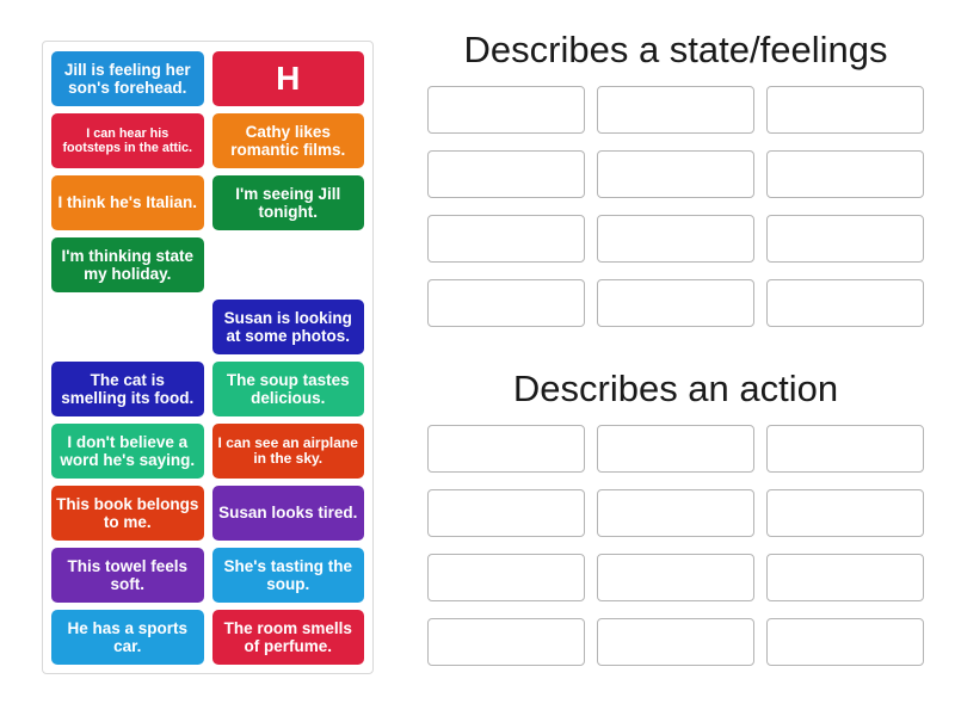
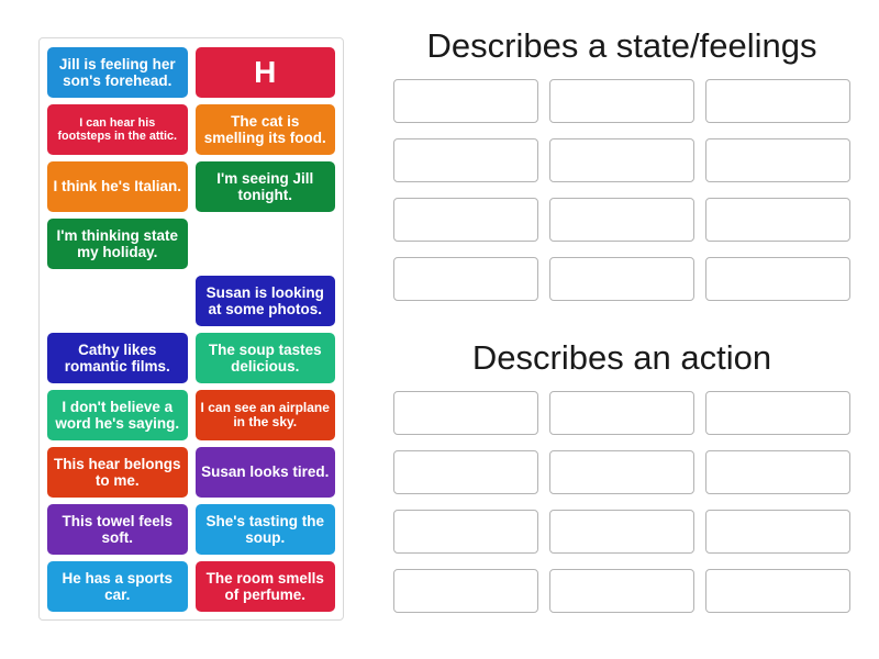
  Jill is feeling her son's forehead.
  H
  I can hear his footsteps in the attic.
- Cathy likes romantic films.
+ The cat is smelling its food.
  I think he's Italian.
  I'm seeing Jill tonight.
  I'm thinking state my holiday.
  Susan is looking at some photos.
- The cat is smelling its food.
+ Cathy likes romantic films.
  The soup tastes delicious.
  I don't believe a word he's saying.
  I can see an airplane in the sky.
- This book belongs to me.
+ This hear belongs to me.
  Susan looks tired.
  This towel feels soft.
  She's tasting the soup.
  He has a sports car.
  The room smells of perfume.
  Describes a state/feelings
  Describes an action
